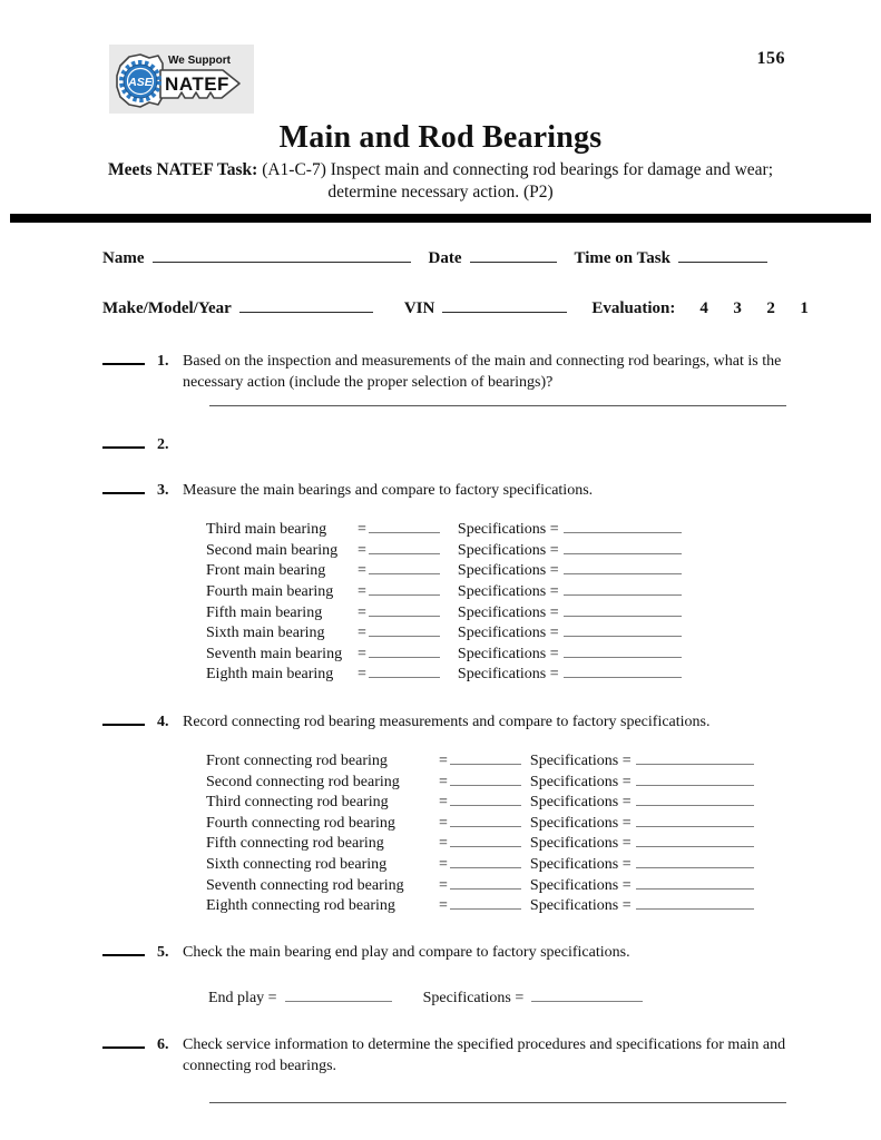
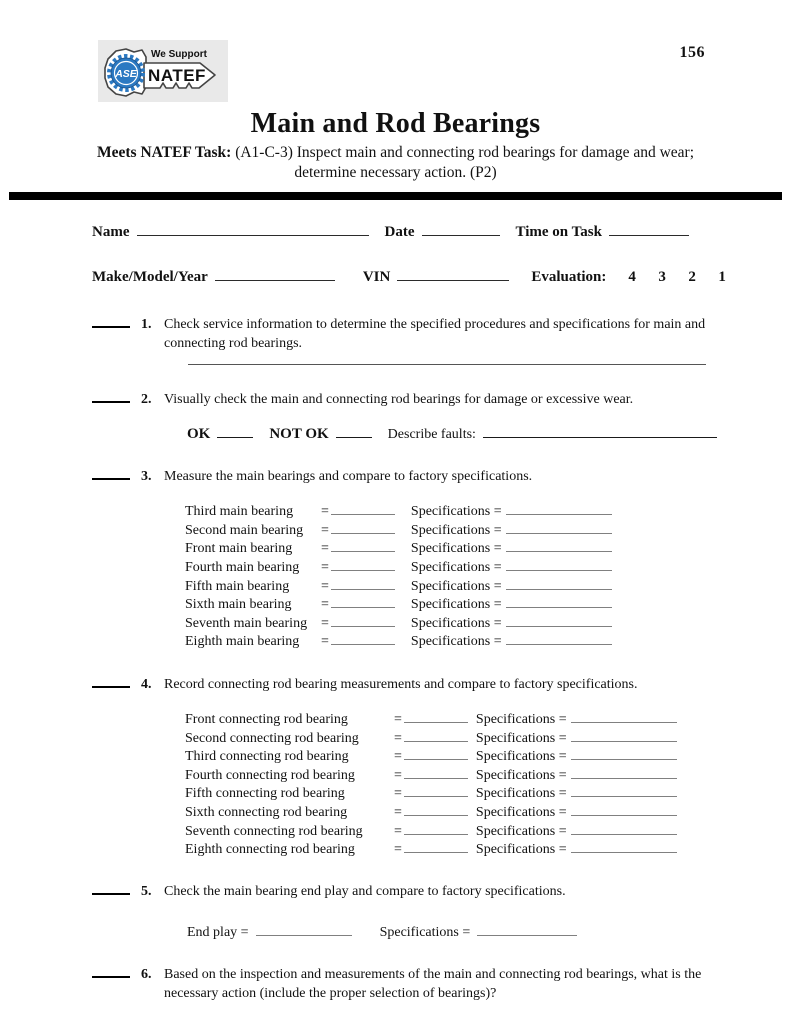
  ASE
  We Support
  NATEF
  156
  Main and Rod Bearings
- Meets NATEF Task: (A1-C-7) Inspect main and connecting rod bearings for damage and wear;
+ Meets NATEF Task: (A1-C-3) Inspect main and connecting rod bearings for damage and wear;
  determine necessary action. (P2)
  Name
  Date
  Time on Task
  Make/Model/Year
  VIN
  Evaluation:
  4
  3
  2
  1
  1.
- Based on the inspection and measurements of the main and connecting rod bearings, what is the necessary action (include the proper selection of bearings)?
+ Check service information to determine the specified procedures and specifications for main and connecting rod bearings.
  2.
+ Visually check the main and connecting rod bearings for damage or excessive wear.
+ OK
+ NOT OK
+ Describe faults:
  3.
  Measure the main bearings and compare to factory specifications.
  Third main bearing
  =
  Specifications =
  Second main bearing
  =
  Specifications =
  Front main bearing
  =
  Specifications =
  Fourth main bearing
  =
  Specifications =
  Fifth main bearing
  =
  Specifications =
  Sixth main bearing
  =
  Specifications =
  Seventh main bearing
  =
  Specifications =
  Eighth main bearing
  =
  Specifications =
  4.
  Record connecting rod bearing measurements and compare to factory specifications.
  Front connecting rod bearing
  =
  Specifications =
  Second connecting rod bearing
  =
  Specifications =
  Third connecting rod bearing
  =
  Specifications =
  Fourth connecting rod bearing
  =
  Specifications =
  Fifth connecting rod bearing
  =
  Specifications =
  Sixth connecting rod bearing
  =
  Specifications =
  Seventh connecting rod bearing
  =
  Specifications =
  Eighth connecting rod bearing
  =
  Specifications =
  5.
  Check the main bearing end play and compare to factory specifications.
  End play =
  Specifications =
  6.
- Check service information to determine the specified procedures and specifications for main and connecting rod bearings.
+ Based on the inspection and measurements of the main and connecting rod bearings, what is the necessary action (include the proper selection of bearings)?
